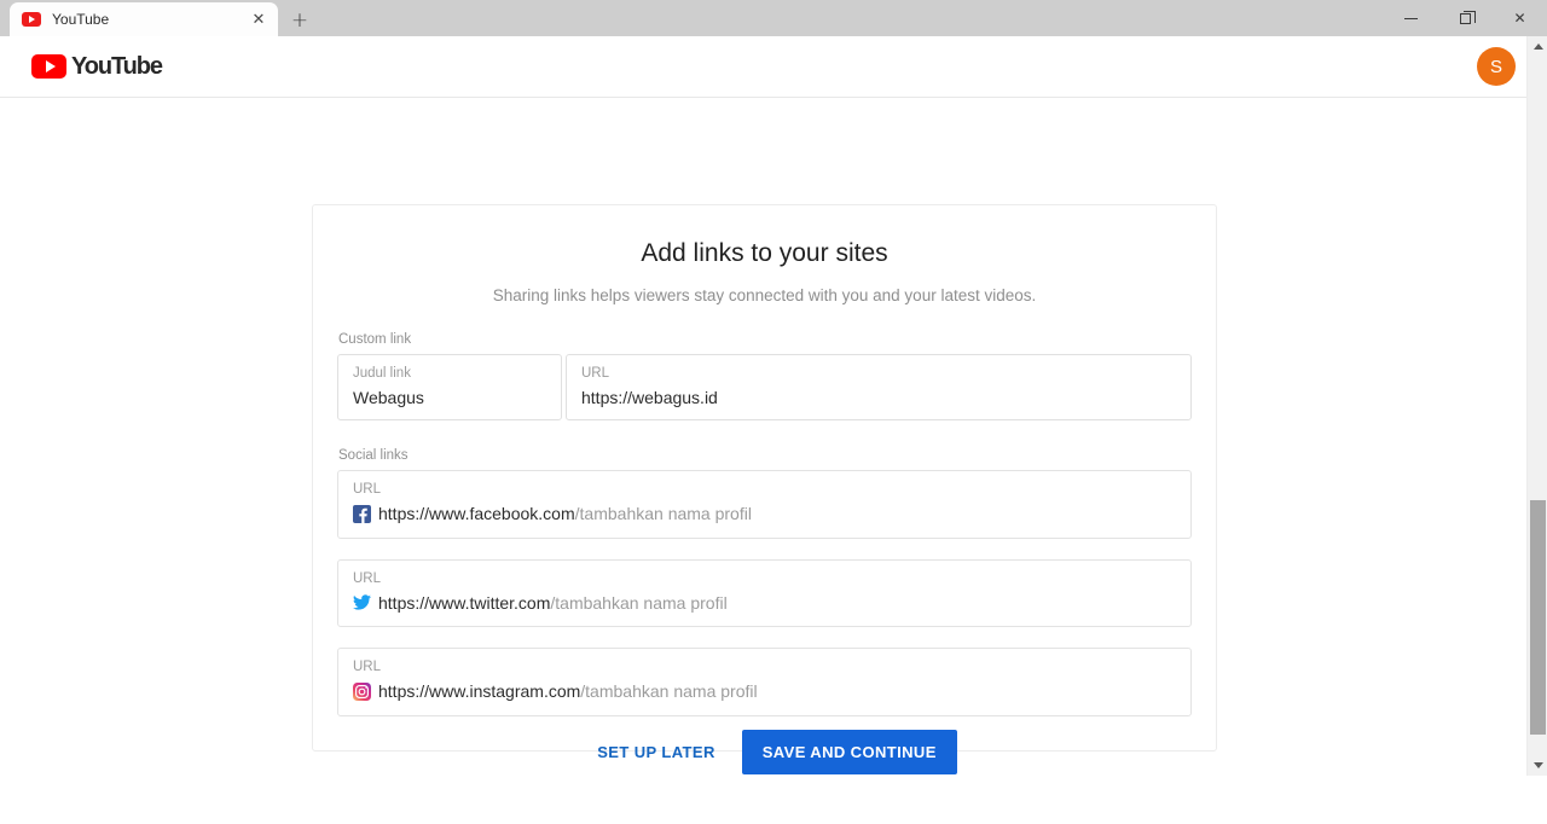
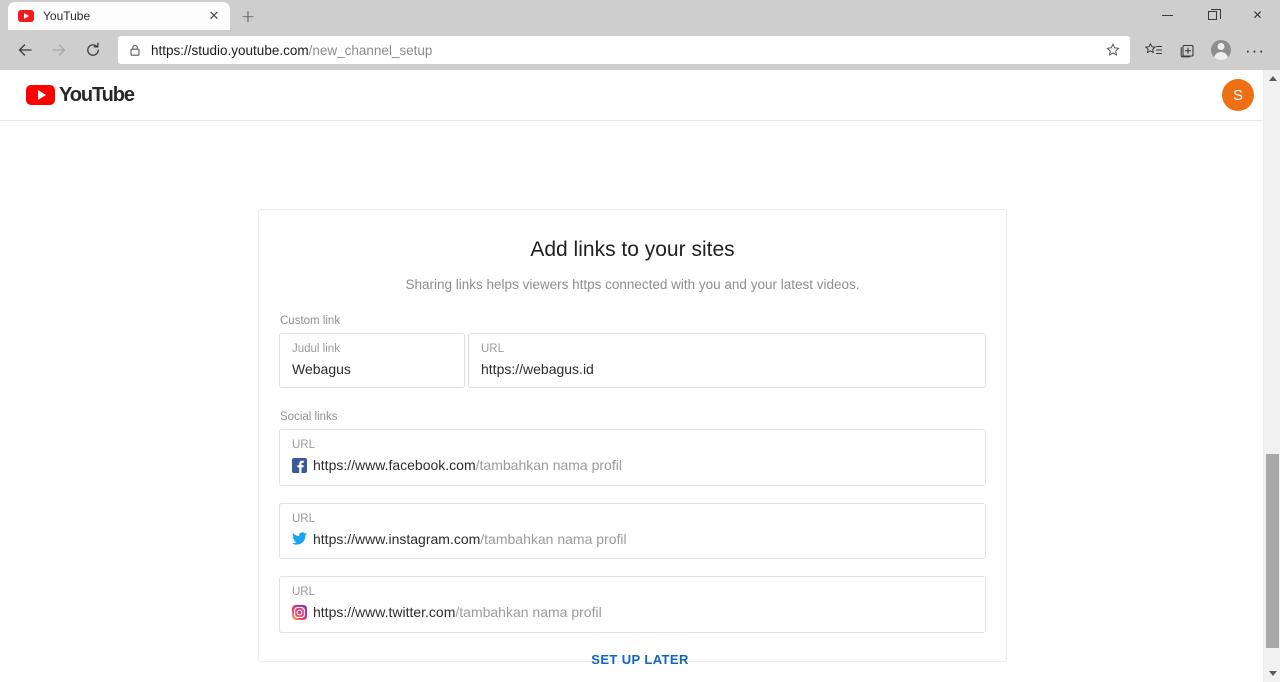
  YouTube
  ✕
  +
  ✕
+ https://studio.youtube.com/new_channel_setup
+ ···
  YouTube
  S
  Add links to your sites
- Sharing links helps viewers stay connected with you and your latest videos.
+ Sharing links helps viewers https connected with you and your latest videos.
  Custom link
  Judul link
  Webagus
  URL
  https://webagus.id
  Social links
  URL
  https://www.facebook.com
  /tambahkan nama profil
  URL
- https://www.twitter.com
+ https://www.instagram.com
  /tambahkan nama profil
  URL
- https://www.instagram.com
+ https://www.twitter.com
  /tambahkan nama profil
  SET UP LATER
- SAVE AND CONTINUE
